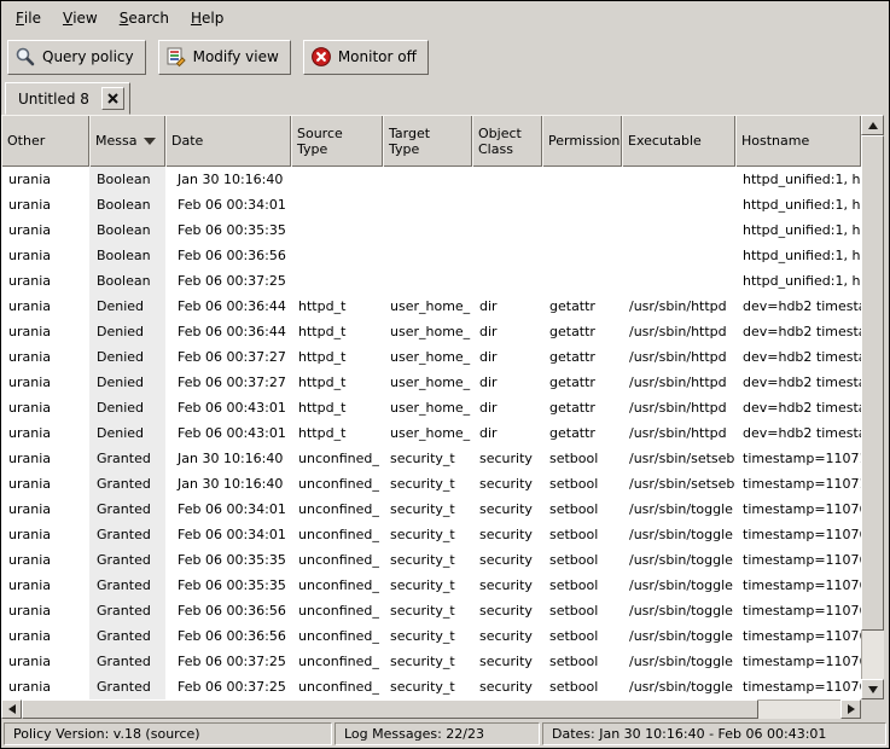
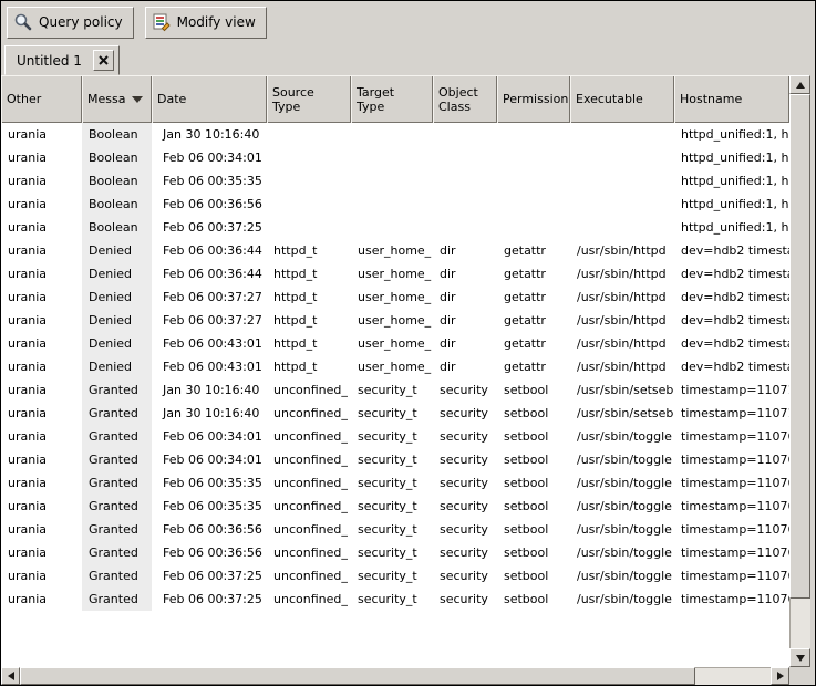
- F
- ile
- V
- iew
- S
- earch
- H
- elp
  Query policy
  Modify view
- Monitor off
- Untitled 8
+ Untitled 1
  Other
  Messa
  Date
  Source
  Type
  Target
  Type
  Object
  Class
  Permission
  Executable
  Hostname
  urania
  Boolean
  Jan 30 10:16:40
  httpd_unified:1, h
  urania
  Boolean
  Feb 06 00:34:01
  httpd_unified:1, h
  urania
  Boolean
  Feb 06 00:35:35
  httpd_unified:1, h
  urania
  Boolean
  Feb 06 00:36:56
  httpd_unified:1, h
  urania
  Boolean
  Feb 06 00:37:25
  httpd_unified:1, h
  urania
  Denied
  Feb 06 00:36:44
  httpd_t
  user_home_
  dir
  getattr
  /usr/sbin/httpd
  dev=hdb2 timest
  urania
  Denied
  Feb 06 00:36:44
  httpd_t
  user_home_
  dir
  getattr
  /usr/sbin/httpd
  dev=hdb2 timest
  urania
  Denied
  Feb 06 00:37:27
  httpd_t
  user_home_
  dir
  getattr
  /usr/sbin/httpd
  dev=hdb2 timest
  urania
  Denied
  Feb 06 00:37:27
  httpd_t
  user_home_
  dir
  getattr
  /usr/sbin/httpd
  dev=hdb2 timest
  urania
  Denied
  Feb 06 00:43:01
  httpd_t
  user_home_
  dir
  getattr
  /usr/sbin/httpd
  dev=hdb2 timest
  urania
  Denied
  Feb 06 00:43:01
  httpd_t
  user_home_
  dir
  getattr
  /usr/sbin/httpd
  dev=hdb2 timest
  urania
  Granted
  Jan 30 10:16:40
  unconfined_
  security_t
  security
  setbool
  /usr/sbin/setseb
  timestamp=1107
  urania
  Granted
  Jan 30 10:16:40
  unconfined_
  security_t
  security
  setbool
  /usr/sbin/setseb
  timestamp=1107
  urania
  Granted
  Feb 06 00:34:01
  unconfined_
  security_t
  security
  setbool
  /usr/sbin/toggle
  timestamp=1107
  urania
  Granted
  Feb 06 00:34:01
  unconfined_
  security_t
  security
  setbool
  /usr/sbin/toggle
  timestamp=1107
  urania
  Granted
  Feb 06 00:35:35
  unconfined_
  security_t
  security
  setbool
  /usr/sbin/toggle
  timestamp=1107
  urania
  Granted
  Feb 06 00:35:35
  unconfined_
  security_t
  security
  setbool
  /usr/sbin/toggle
  timestamp=1107
  urania
  Granted
  Feb 06 00:36:56
  unconfined_
  security_t
  security
  setbool
  /usr/sbin/toggle
  timestamp=1107
  urania
  Granted
  Feb 06 00:36:56
  unconfined_
  security_t
  security
  setbool
  /usr/sbin/toggle
  timestamp=1107
  urania
  Granted
  Feb 06 00:37:25
  unconfined_
  security_t
  security
  setbool
  /usr/sbin/toggle
  timestamp=1107
  urania
  Granted
  Feb 06 00:37:25
  unconfined_
  security_t
  security
  setbool
  /usr/sbin/toggle
  timestamp=1107
- Policy Version: v.18 (source)
- Log Messages: 22/23
- Dates: Jan 30 10:16:40 - Feb 06 00:43:01
